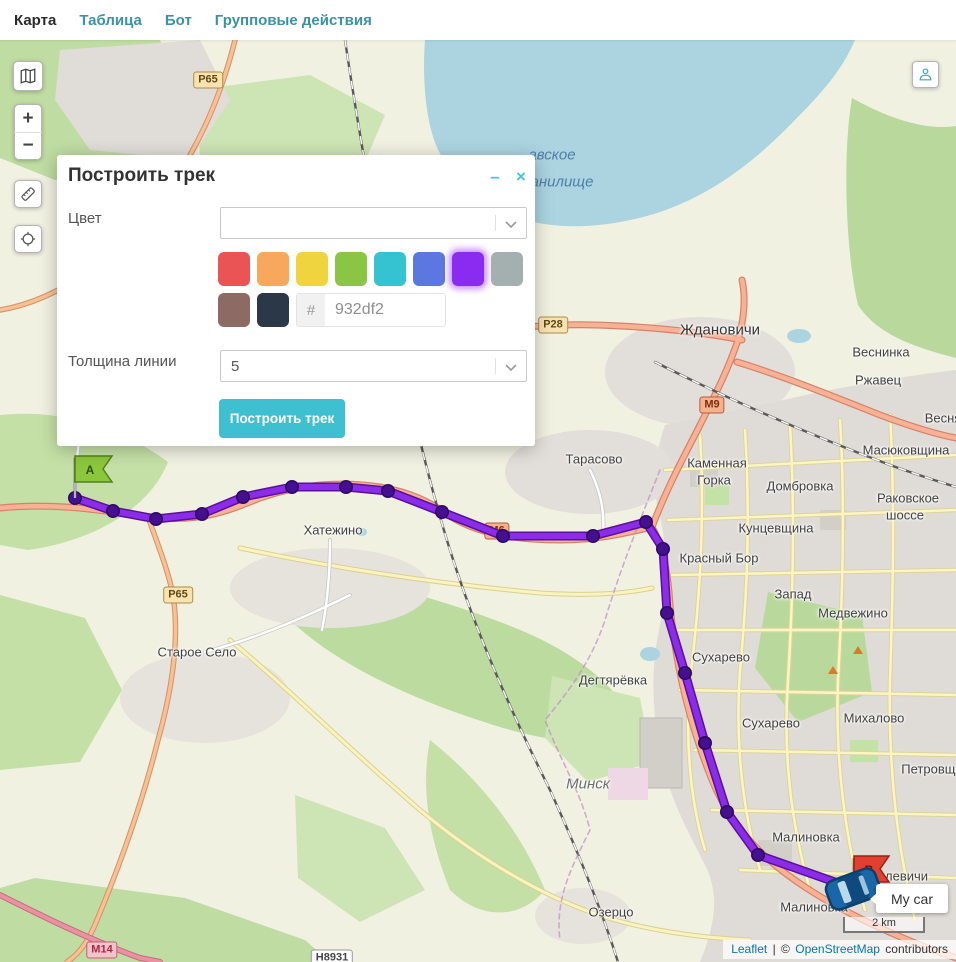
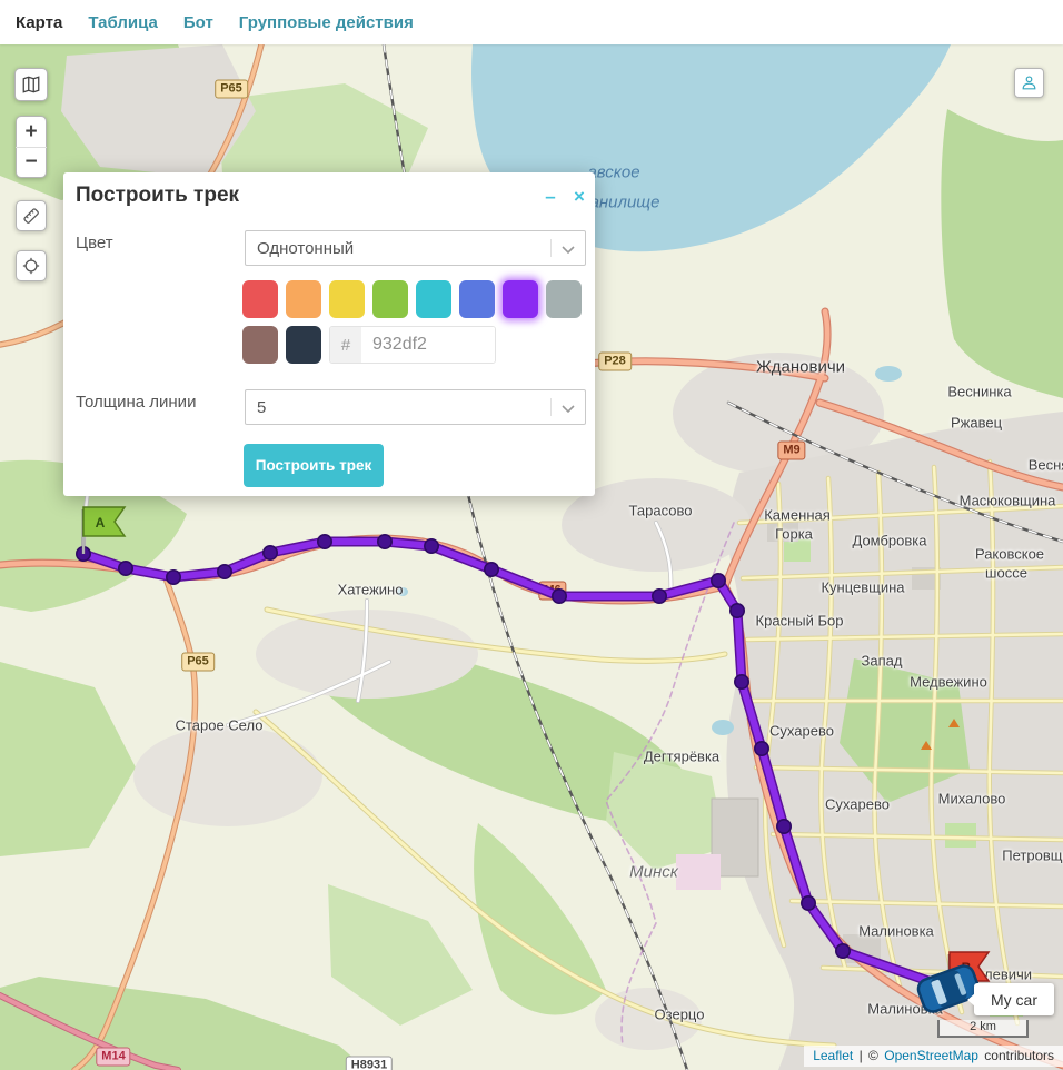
  Карта
  Таблица
  Бот
  Групповые действия
  вское
  нилище
  Ждановичи
  Веснинка
  Ржавец
  Весн
  Масюковщина
  Тарасово
  Каменная
  Горка
  Домбровка
  Раковское
  шоссе
  Кунцевщина
  Хатежино
  Красный Бор
  Запад
  Медвежино
  Сухарево
  Старое Село
  Дегтярёвка
  Сухарево
  Михалово
  Петровщ
  Минск
  Малиновка
  Малинов
  Озерцо
  Р65
  Р28
  М9
  Р65
  М14
  Н8931
  My car
  2 km
  A
  Leaflet | © OpenStreetMap contributors
  +
  −
  Построить трек
  –
  ×
  Цвет
+ Однотонный
  #
  932df2
  Толщина линии
  5
  Построить трек
